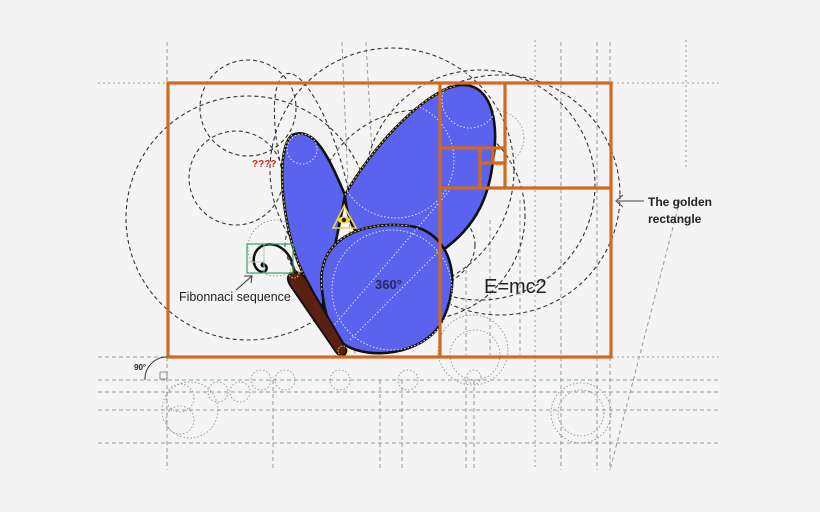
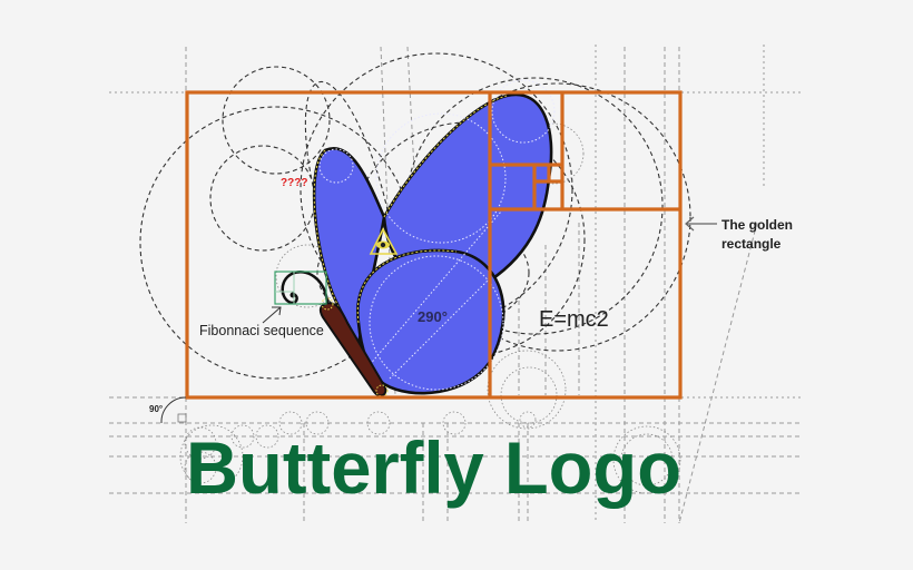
  ????
  Fibonnaci sequence
  The golden
  rectangle
- 360°
+ 290°
  E=mc2
  90°
+ Butterfly Logo
